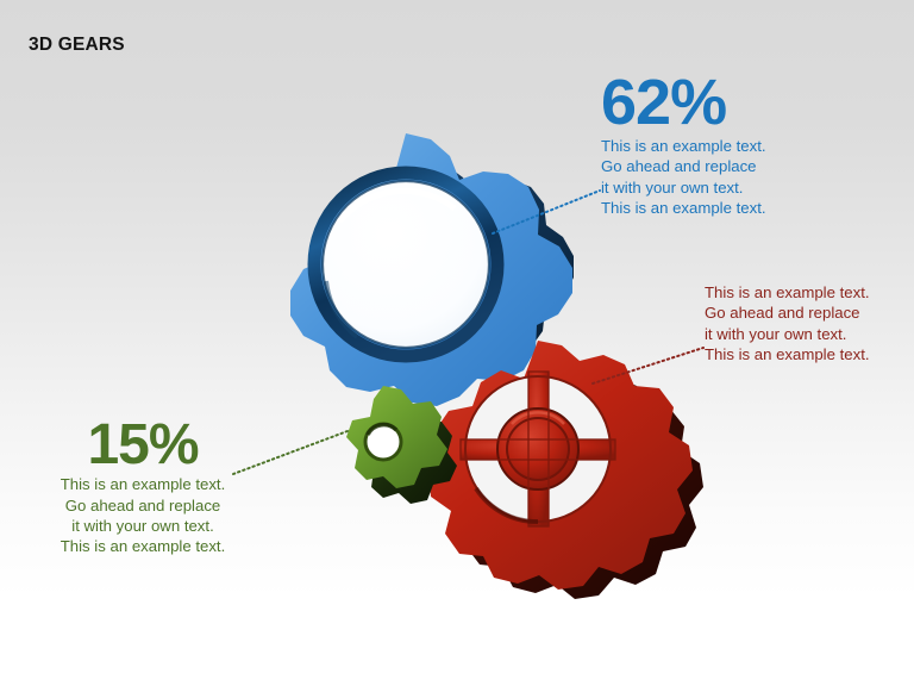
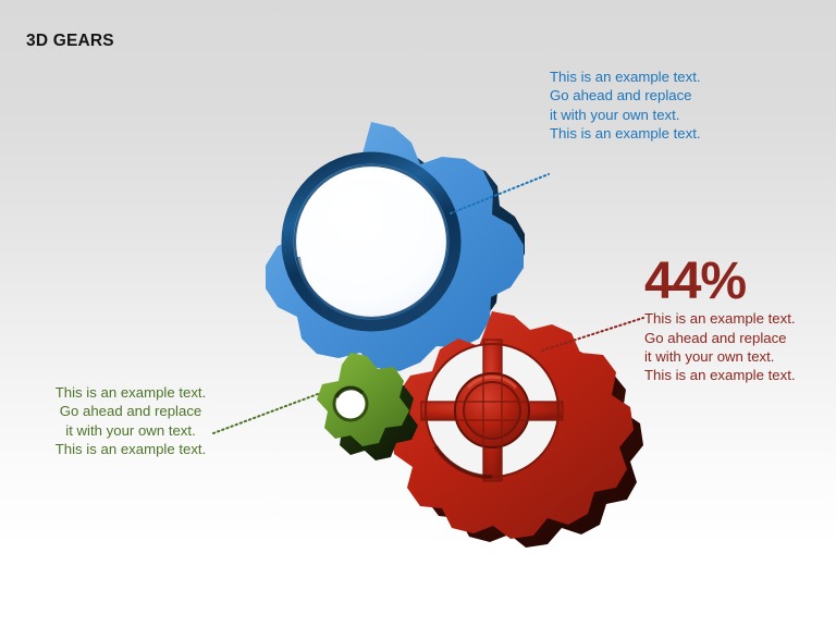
  3D GEARS
- 62%
  This is an example text.
  Go ahead and replace
  it with your own text.
  This is an example text.
+ 44%
  This is an example text.
  Go ahead and replace
  it with your own text.
  This is an example text.
- 15%
  This is an example text.
  Go ahead and replace
  it with your own text.
  This is an example text.
